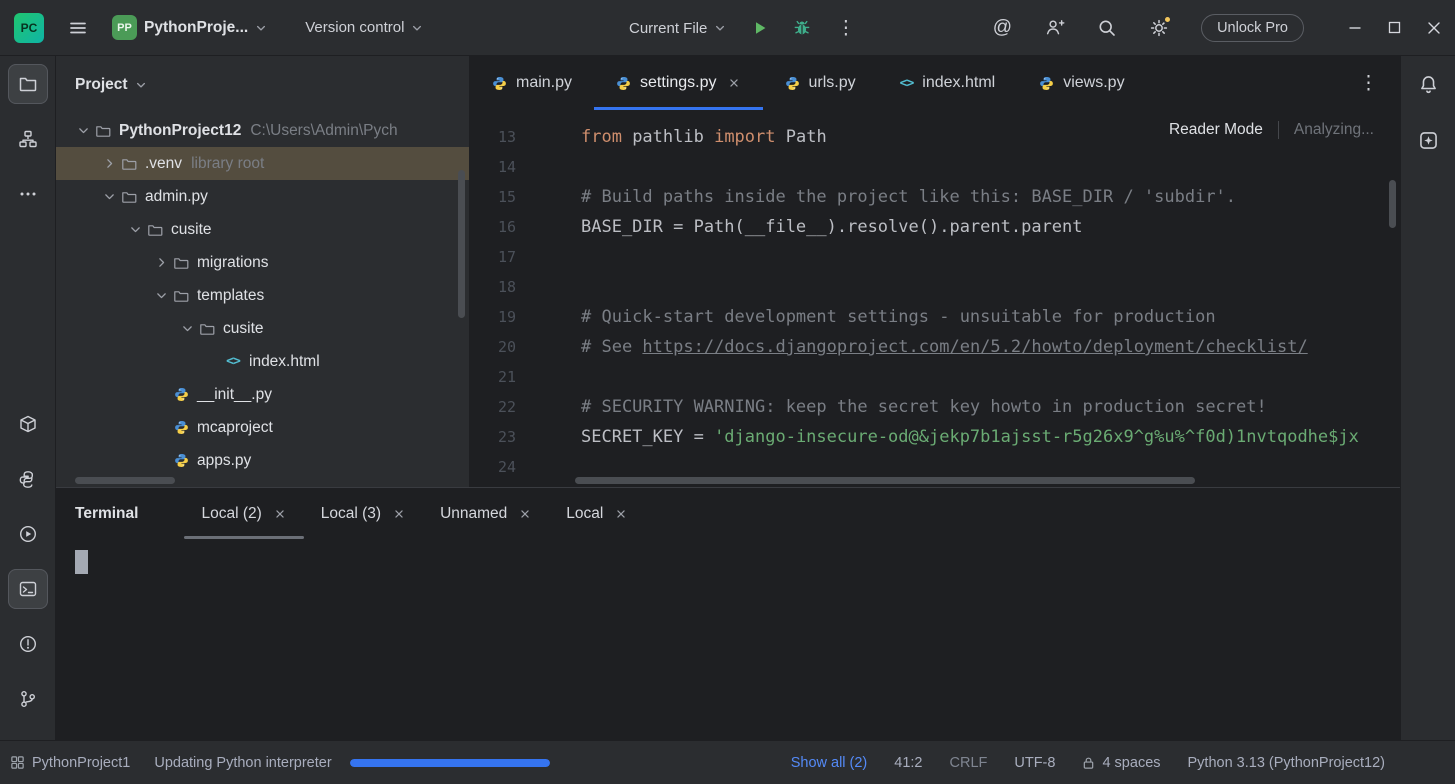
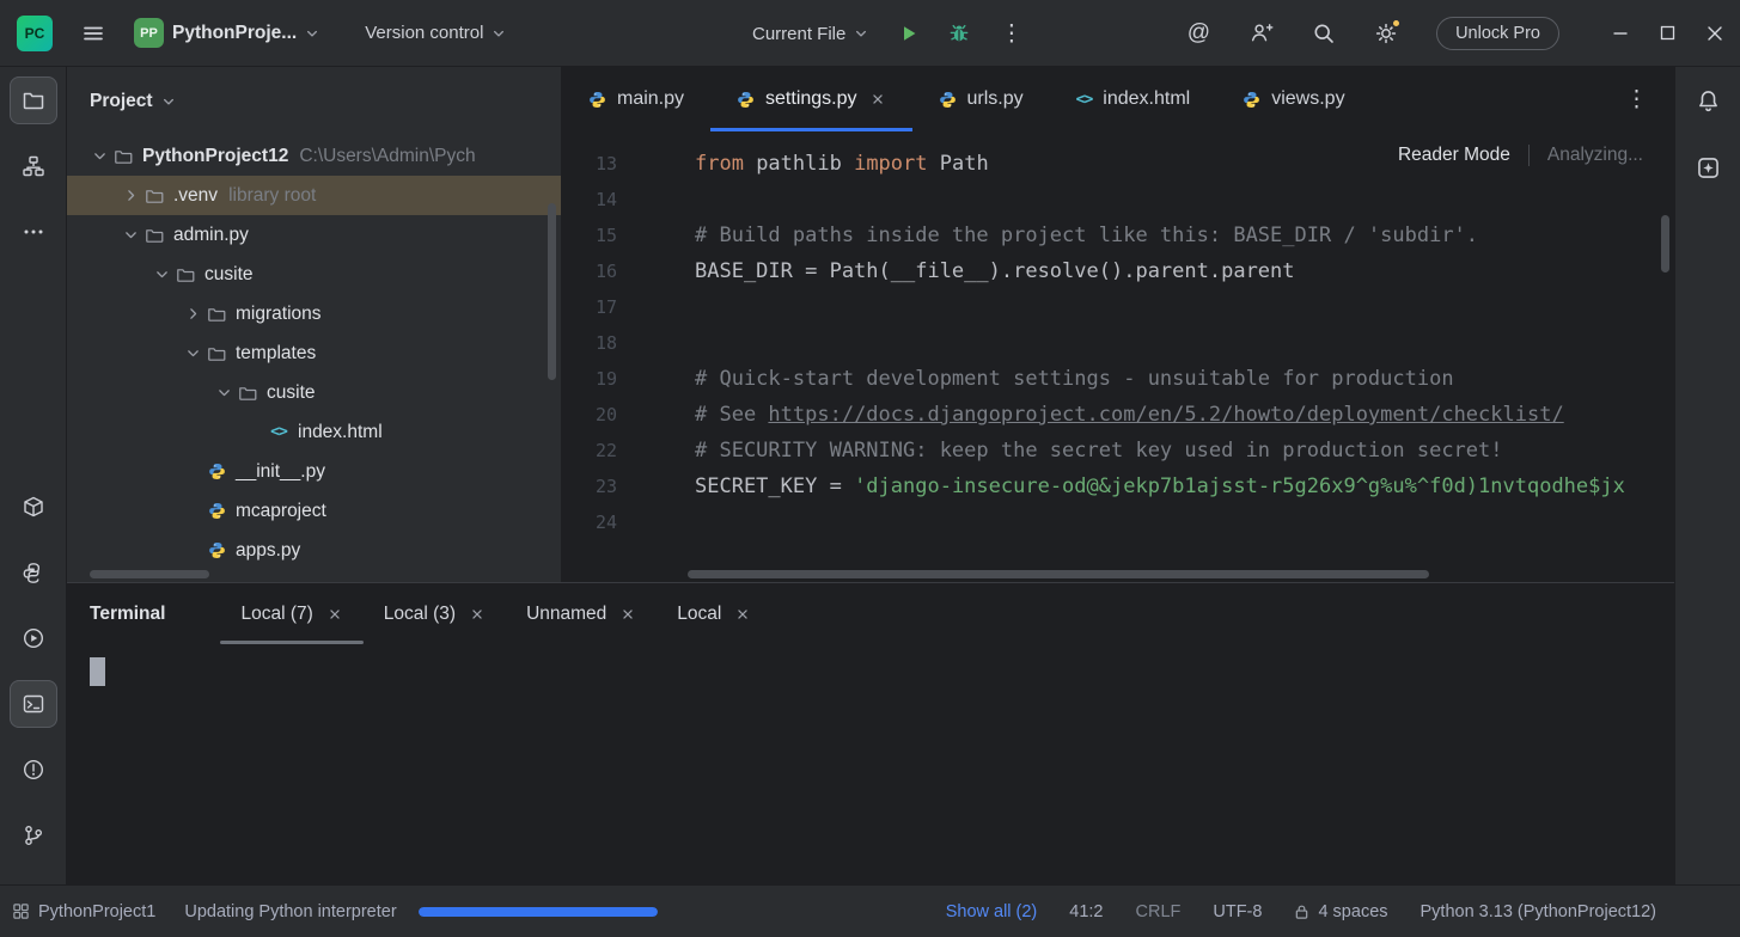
  PC
  PP
  PythonProje...
  Version control
  Current File
  ⋮
  @
  Unlock Pro
  Project
  PythonProject12
  C:\Users\Admin\Pych
  .venv
  library root
  admin.py
  cusite
  migrations
  templates
  cusite
  <>
  index.html
  __init__.py
  mcaproject
  apps.py
  main.py
  settings.py
  urls.py
  <>
  index.html
  views.py
  ⋮
  13
  from pathlib import Path
  14
  15
  # Build paths inside the project like this: BASE_DIR / 'subdir'.
  16
  BASE_DIR = Path(__file__).resolve().parent.parent
  17
  18
  19
  # Quick-start development settings - unsuitable for production
  20
  # See https://docs.djangoproject.com/en/5.2/howto/deployment/checklist/
- 21
  22
- # SECURITY WARNING: keep the secret key howto in production secret!
+ # SECURITY WARNING: keep the secret key used in production secret!
  23
  SECRET_KEY = 'django-insecure-od@&jekp7b1ajsst-r5g26x9^g%u%^f0d)1nvtqodhe$jx
  24
  Reader Mode
  Analyzing...
  Terminal
- Local (2)
+ Local (7)
  Local (3)
  Unnamed
  Local
  PythonProject1
  Updating Python interpreter
  Show all (2)
  41:2
  CRLF
  UTF-8
  4 spaces
  Python 3.13 (PythonProject12)
